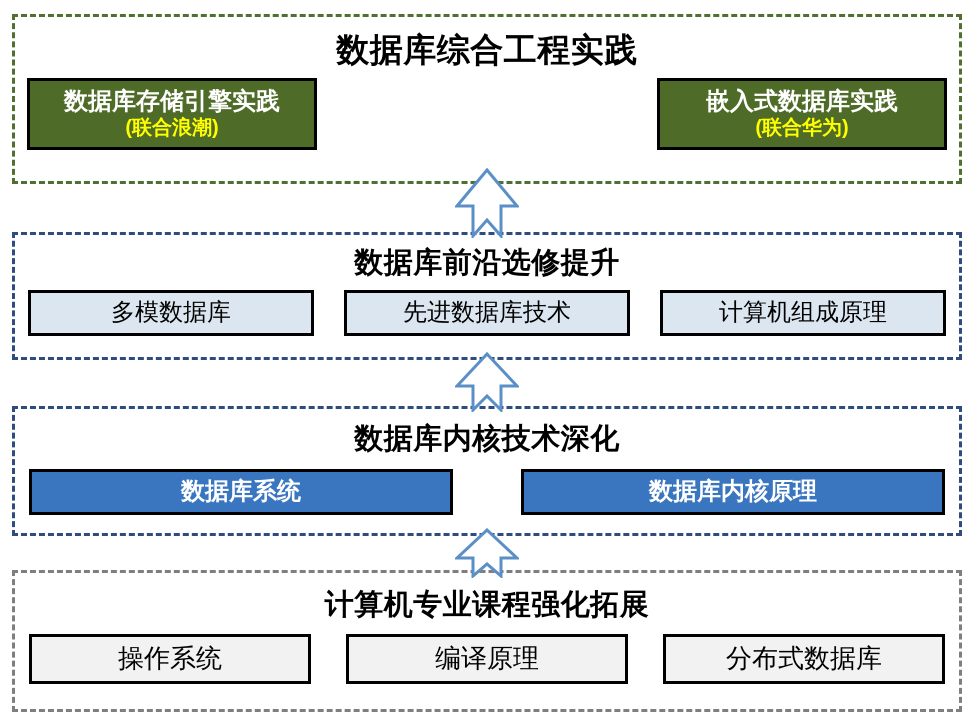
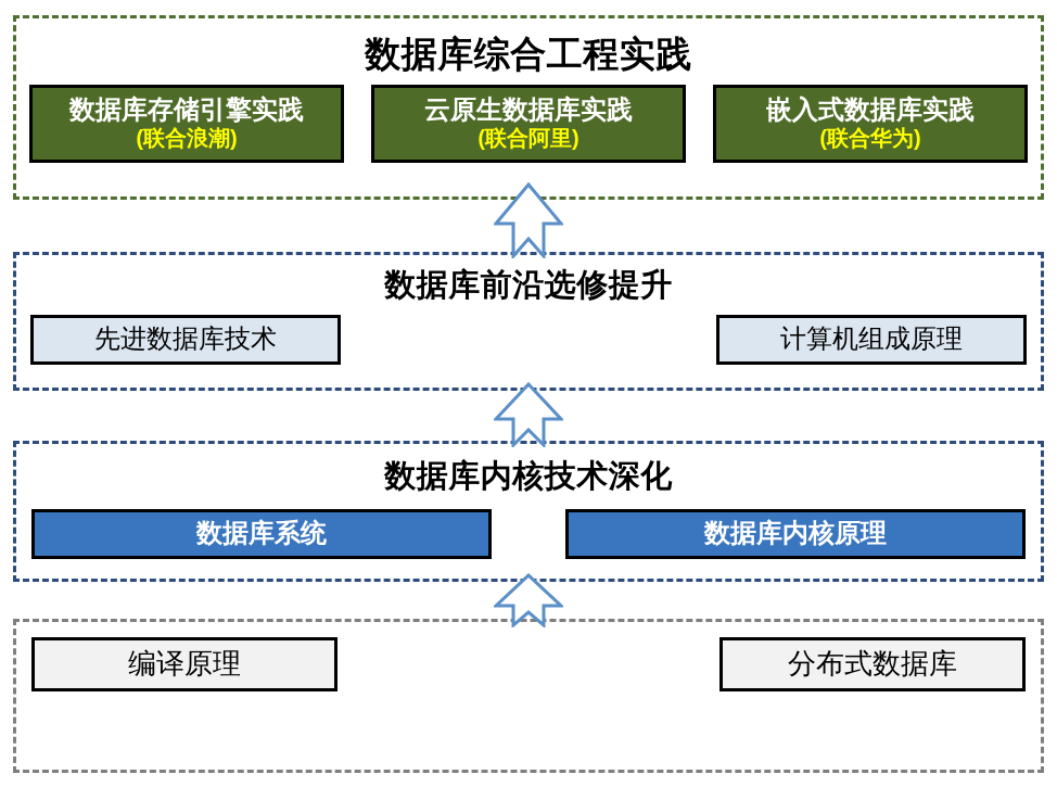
  数据库综合工程实践
  数据库存储引擎实践
  (联合浪潮)
+ 云原生数据库实践
+ (联合阿里)
  嵌入式数据库实践
  (联合华为)
  数据库前沿选修提升
- 多模数据库
  先进数据库技术
  计算机组成原理
  数据库内核技术深化
  数据库系统
  数据库内核原理
- 计算机专业课程强化拓展
- 操作系统
  编译原理
  分布式数据库
